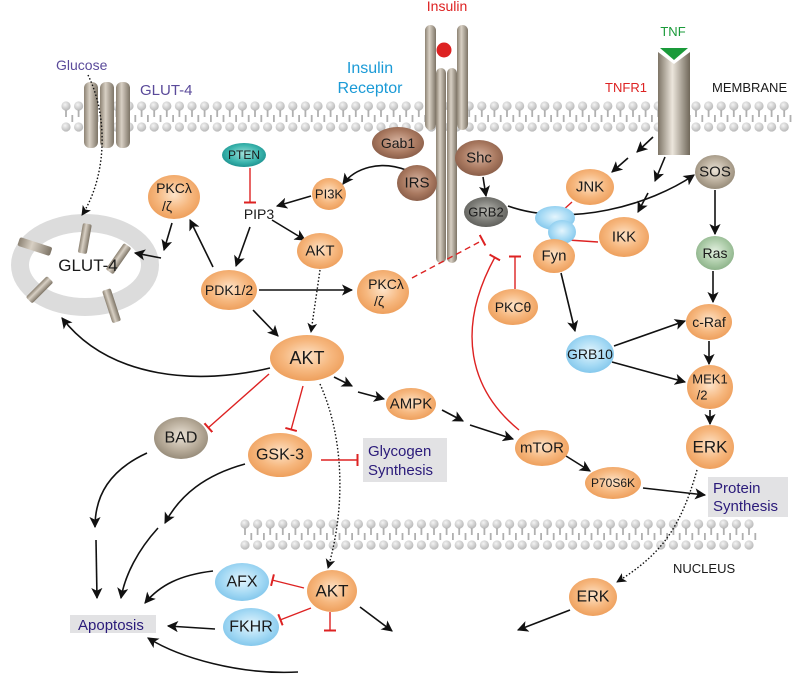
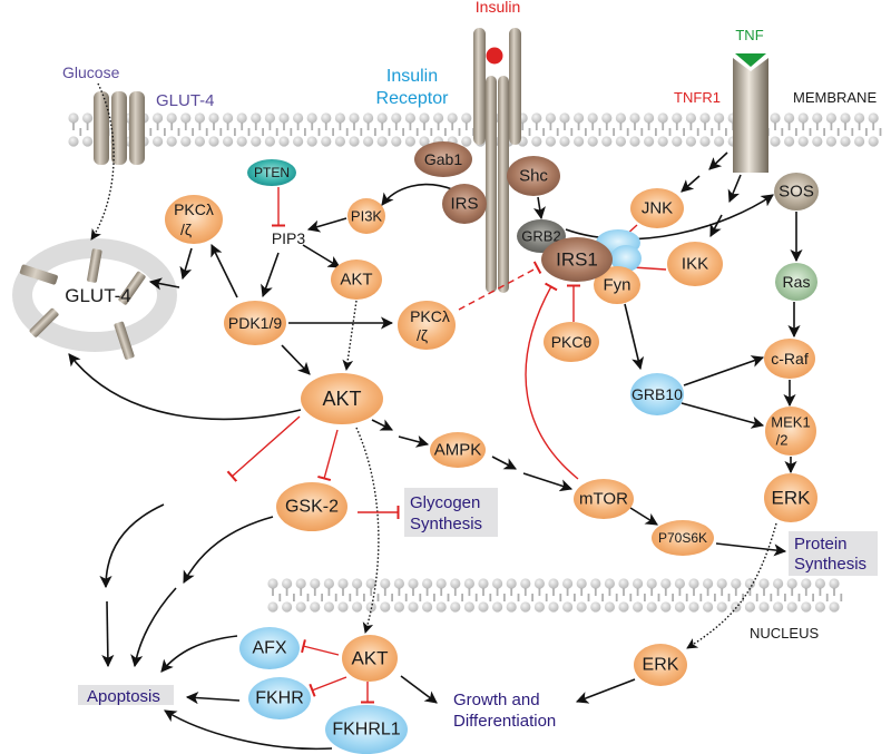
  GLUT-4
  Insulin
  Insulin
  Receptor
  TNF
  TNFR1
  MEMBRANE
  NUCLEUS
  Glucose
  GLUT-4
  Glycogen
  Synthesis
  Protein
  Synthesis
  Apoptosis
+ Growth and
+ Differentiation
  Gab1
  IRS
  Shc
  GRB2
  Fyn
+ IRS1
  PTEN
  PI3K
  PIP3
  PKCλ
  /ζ
  AKT
- PDK1/2
+ PDK1/9
  PKCλ
  /ζ
  PKCθ
  JNK
  IKK
  SOS
  Ras
  c-Raf
  GRB10
  MEK1
  /2
  ERK
  AKT
  AMPK
  mTOR
  P70S6K
- BAD
- GSK-3
+ GSK-2
  AFX
  AKT
  FKHR
+ FKHRL1
  ERK
